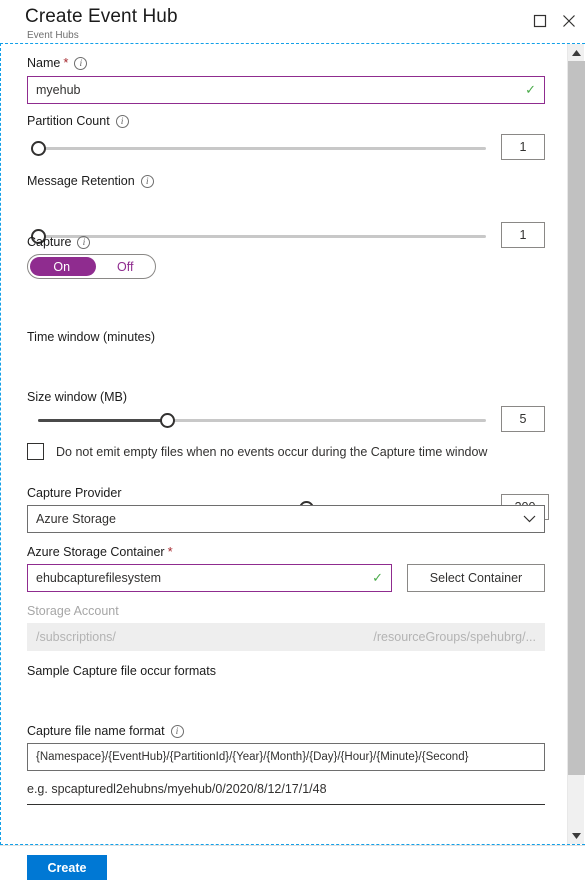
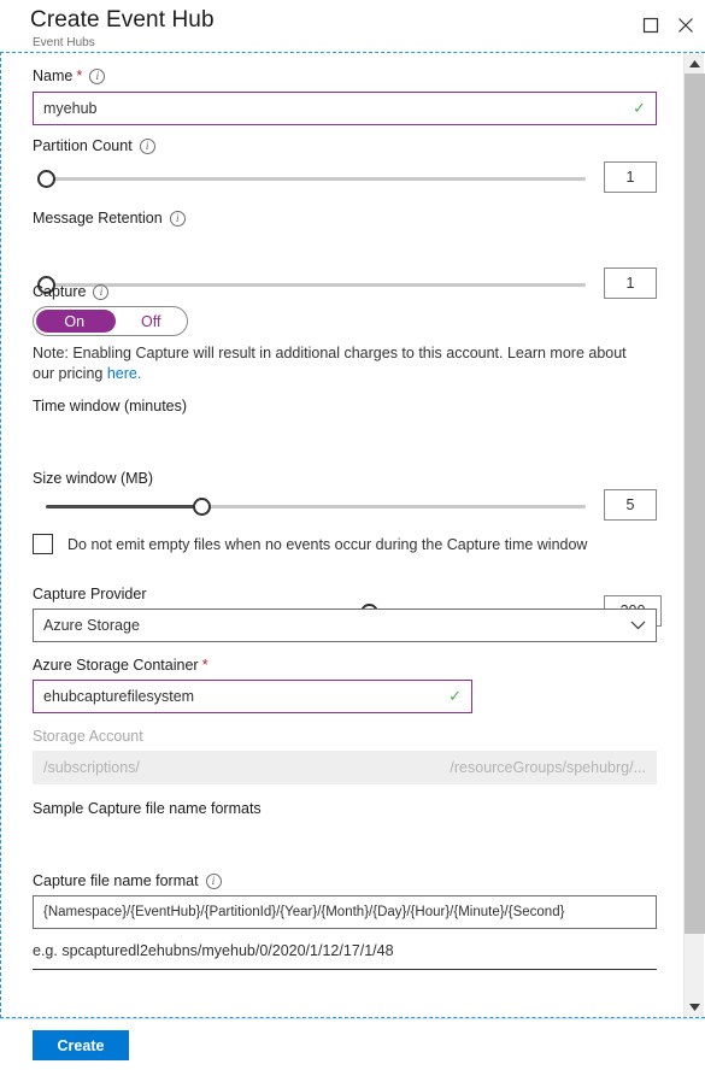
  Create Event Hub
  Event Hubs
  Name
  *
  i
  myehub
  ✓
  Partition Count
  i
  1
  Message Retention
  i
  1
  Capture
  i
  On
  Off
+ Note: Enabling Capture will result in additional charges to this account. Learn more about our pricing here.
  Time window (minutes)
  5
  Size window (MB)
  Do not emit empty files when no events occur during the Capture time window
  Capture Provider
  Azure Storage
  Azure Storage Container
  *
  ehubcapturefilesystem
  ✓
- Select Container
  Storage Account
  /subscriptions/
  /resourceGroups/spehubrg/...
- Sample Capture file occur formats
+ Sample Capture file name formats
  Capture file name format
  i
  {Namespace}/{EventHub}/{PartitionId}/{Year}/{Month}/{Day}/{Hour}/{Minute}/{Second}
- e.g. spcapturedl2ehubns/myehub/0/2020/8/12/17/1/48
+ e.g. spcapturedl2ehubns/myehub/0/2020/1/12/17/1/48
  Create
